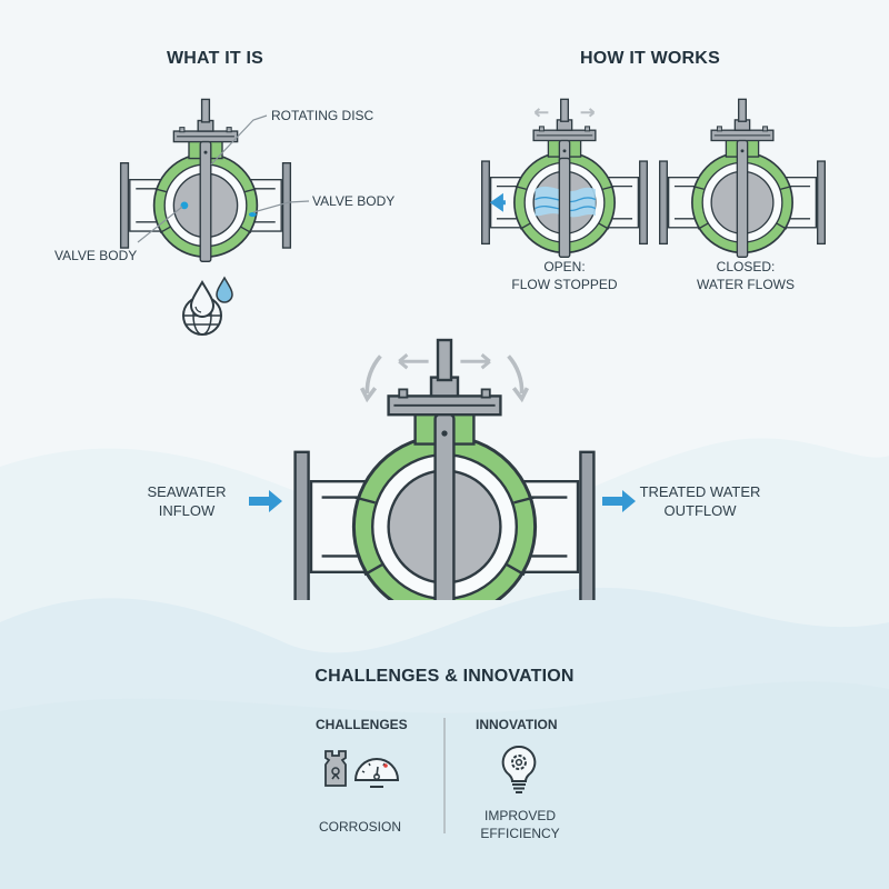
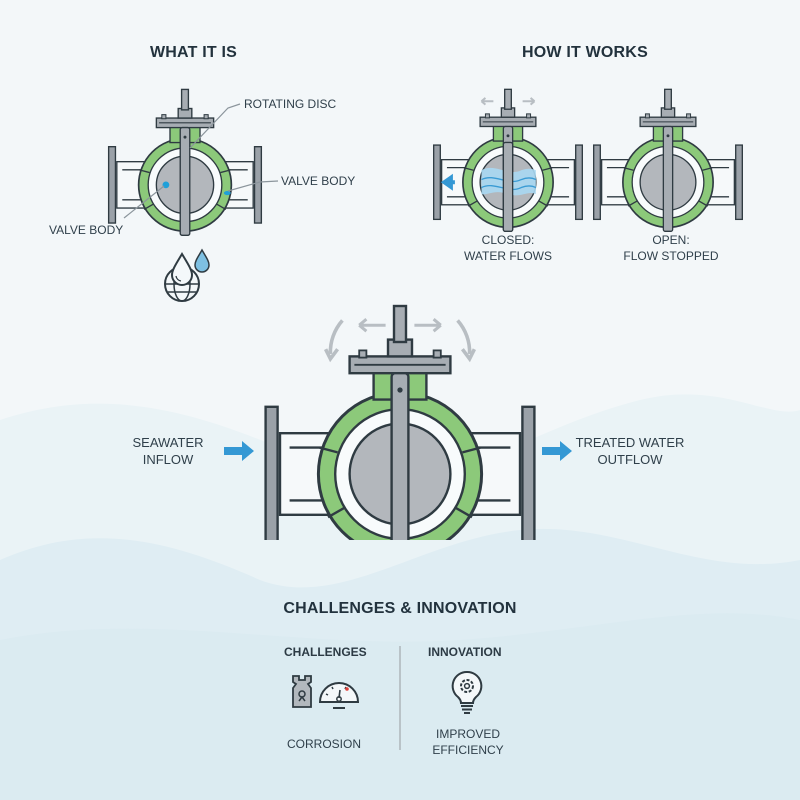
  WHAT IT IS
  ROTATING DISC
  VALVE BODY
  VALVE BODY
  HOW IT WORKS
- OPEN:
+ CLOSED:
- FLOW STOPPED
+ WATER FLOWS
- CLOSED:
+ OPEN:
- WATER FLOWS
+ FLOW STOPPED
  SEAWATER
  INFLOW
  TREATED WATER
  OUTFLOW
  CHALLENGES & INNOVATION
  CHALLENGES
  INNOVATION
  CORROSION
  IMPROVED
  EFFICIENCY
